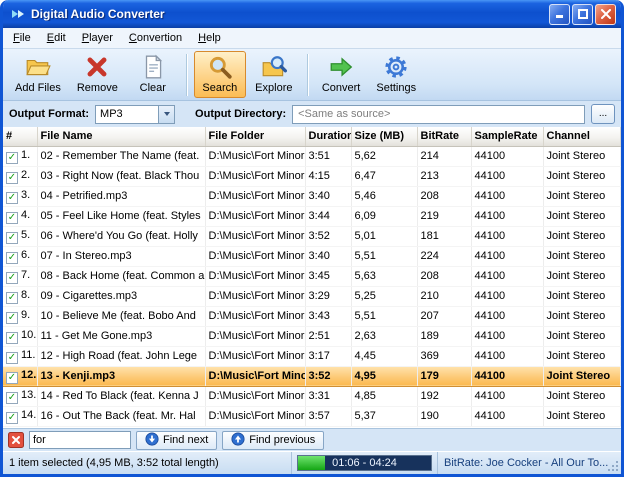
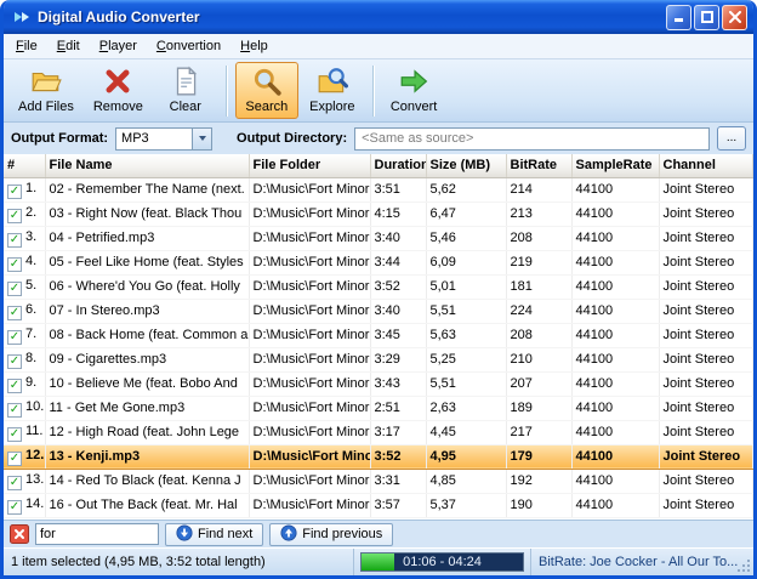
  Digital Audio Converter
  File
  Edit
  Player
  Convertion
  Help
  Add Files
  Remove
  Clear
  Search
  Explore
  Convert
- Settings
  Output Format:
  MP3
  Output Directory:
  <Same as source>
  ...
  #	File Name	File Folder	Duration	Size (MB)	BitRate	SampleRate	Channel
- 1.	02 - Remember The Name (feat.	D:\Music\Fort Minor	3:51	5,62	214	44100	Joint Stereo
+ 1.	02 - Remember The Name (next.	D:\Music\Fort Minor	3:51	5,62	214	44100	Joint Stereo
  2.	03 - Right Now (feat. Black Thou	D:\Music\Fort Minor	4:15	6,47	213	44100	Joint Stereo
  3.	04 - Petrified.mp3	D:\Music\Fort Minor	3:40	5,46	208	44100	Joint Stereo
  4.	05 - Feel Like Home (feat. Styles	D:\Music\Fort Minor	3:44	6,09	219	44100	Joint Stereo
  5.	06 - Where'd You Go (feat. Holly	D:\Music\Fort Minor	3:52	5,01	181	44100	Joint Stereo
  6.	07 - In Stereo.mp3	D:\Music\Fort Minor	3:40	5,51	224	44100	Joint Stereo
  7.	08 - Back Home (feat. Common a	D:\Music\Fort Minor	3:45	5,63	208	44100	Joint Stereo
  8.	09 - Cigarettes.mp3	D:\Music\Fort Minor	3:29	5,25	210	44100	Joint Stereo
  9.	10 - Believe Me (feat. Bobo And	D:\Music\Fort Minor	3:43	5,51	207	44100	Joint Stereo
  10.	11 - Get Me Gone.mp3	D:\Music\Fort Minor	2:51	2,63	189	44100	Joint Stereo
- 11.	12 - High Road (feat. John Lege	D:\Music\Fort Minor	3:17	4,45	369	44100	Joint Stereo
+ 11.	12 - High Road (feat. John Lege	D:\Music\Fort Minor	3:17	4,45	217	44100	Joint Stereo
  12.	13 - Kenji.mp3	D:\Music\Fort Mino	3:52	4,95	179	44100	Joint Stereo
  13.	14 - Red To Black (feat. Kenna J	D:\Music\Fort Minor	3:31	4,85	192	44100	Joint Stereo
  14.	16 - Out The Back (feat. Mr. Hal	D:\Music\Fort Minor	3:57	5,37	190	44100	Joint Stereo
  for
  Find next
  Find previous
  1 item selected (4,95 MB, 3:52 total length)
  01:06 - 04:24
  BitRate: Joe Cocker - All Our To...
